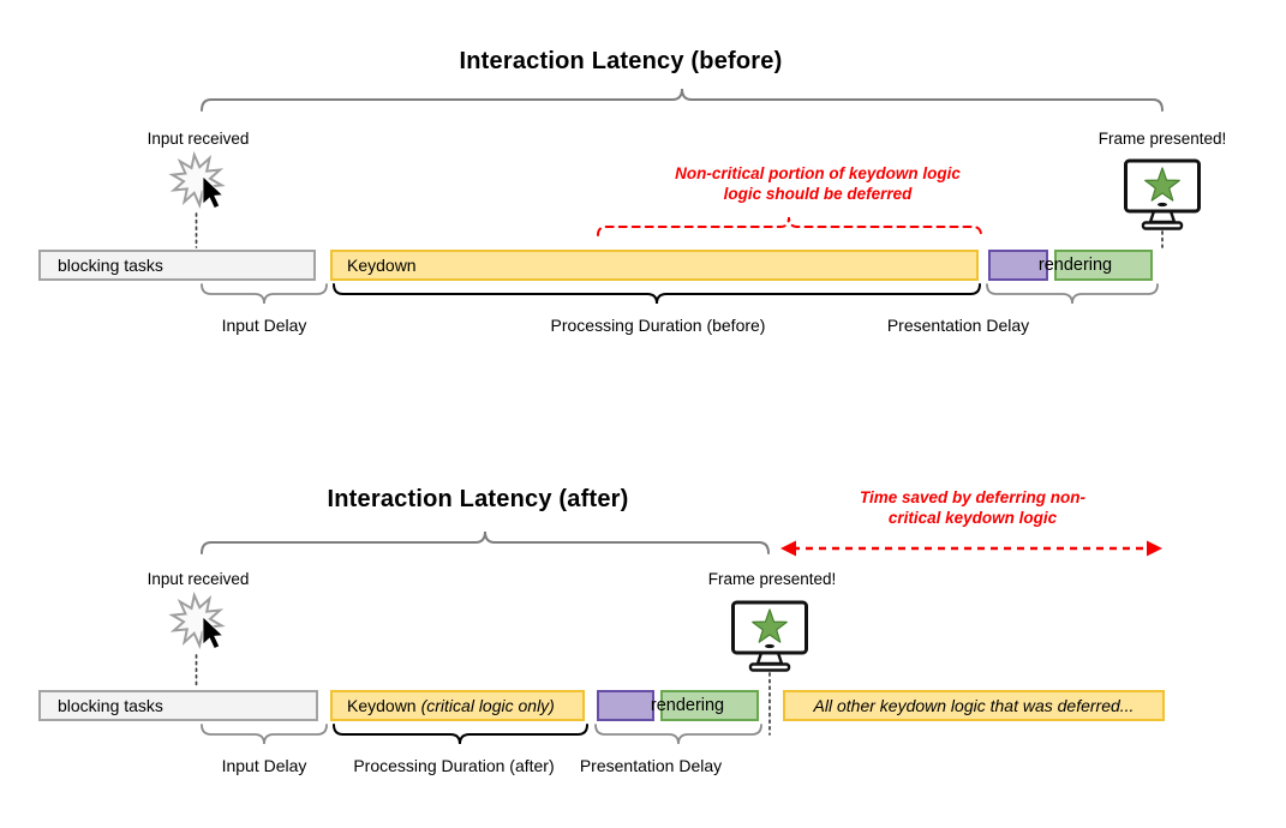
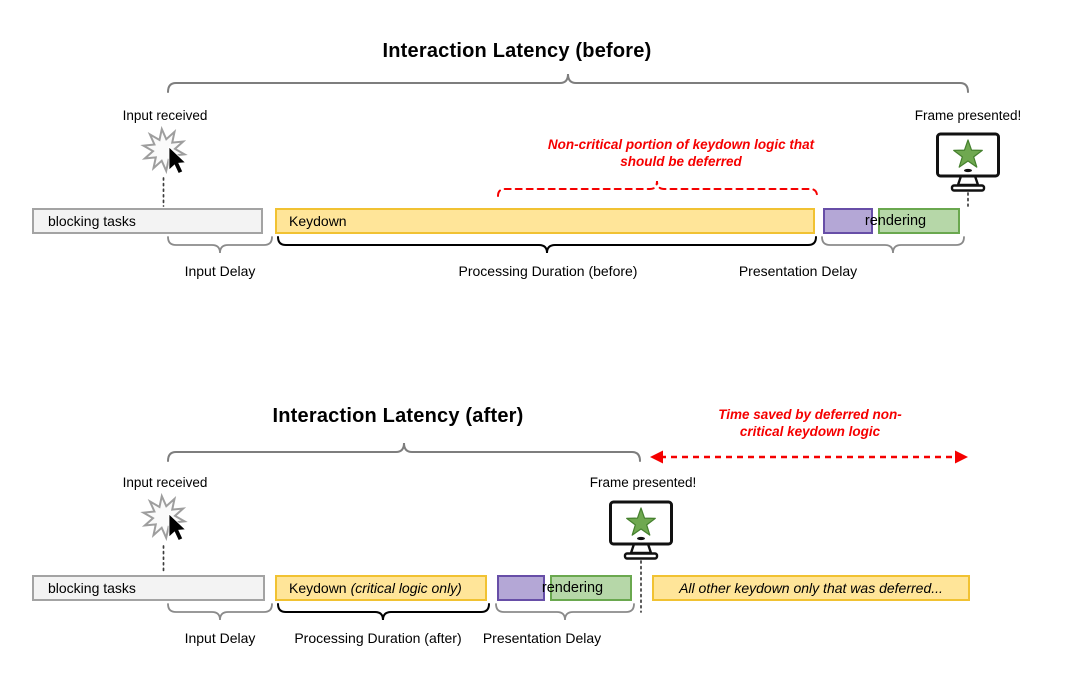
  Interaction Latency (before)
  Input received
  Frame presented!
- Non-critical portion of keydown logic logic should be deferred
+ Non-critical portion of keydown logic that should be deferred
  blocking tasks
  Keydown
  rendering
  Input Delay
  Processing Duration (before)
  Presentation Delay
  Interaction Latency (after)
- Time saved by deferring non-critical keydown logic
+ Time saved by deferred non-critical keydown logic
  Input received
  Frame presented!
  blocking tasks
  Keydown
  (critical logic only)
  rendering
- All other keydown logic that was deferred...
+ All other keydown only that was deferred...
  Input Delay
  Processing Duration (after)
  Presentation Delay
